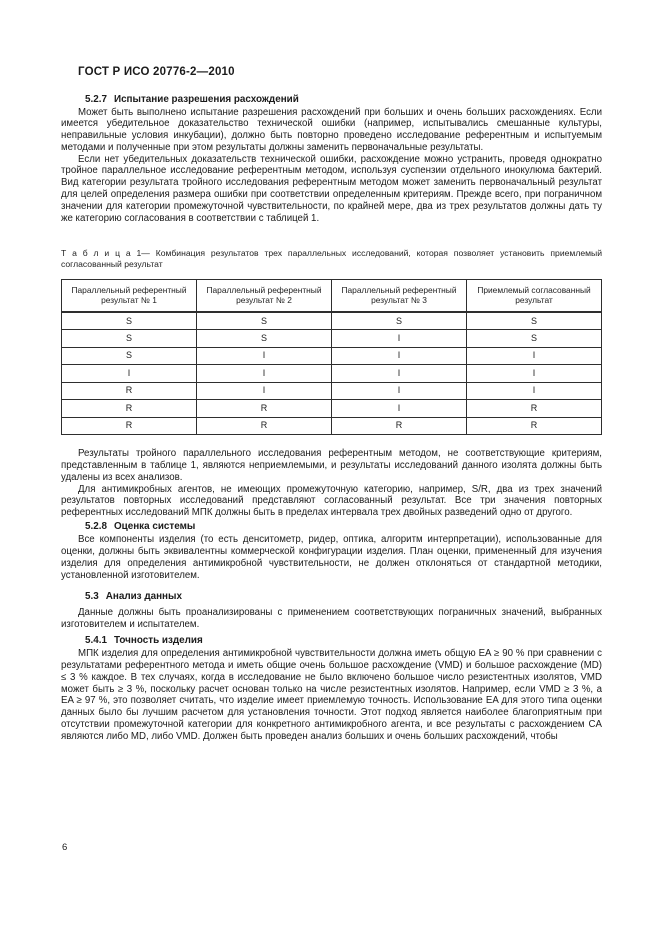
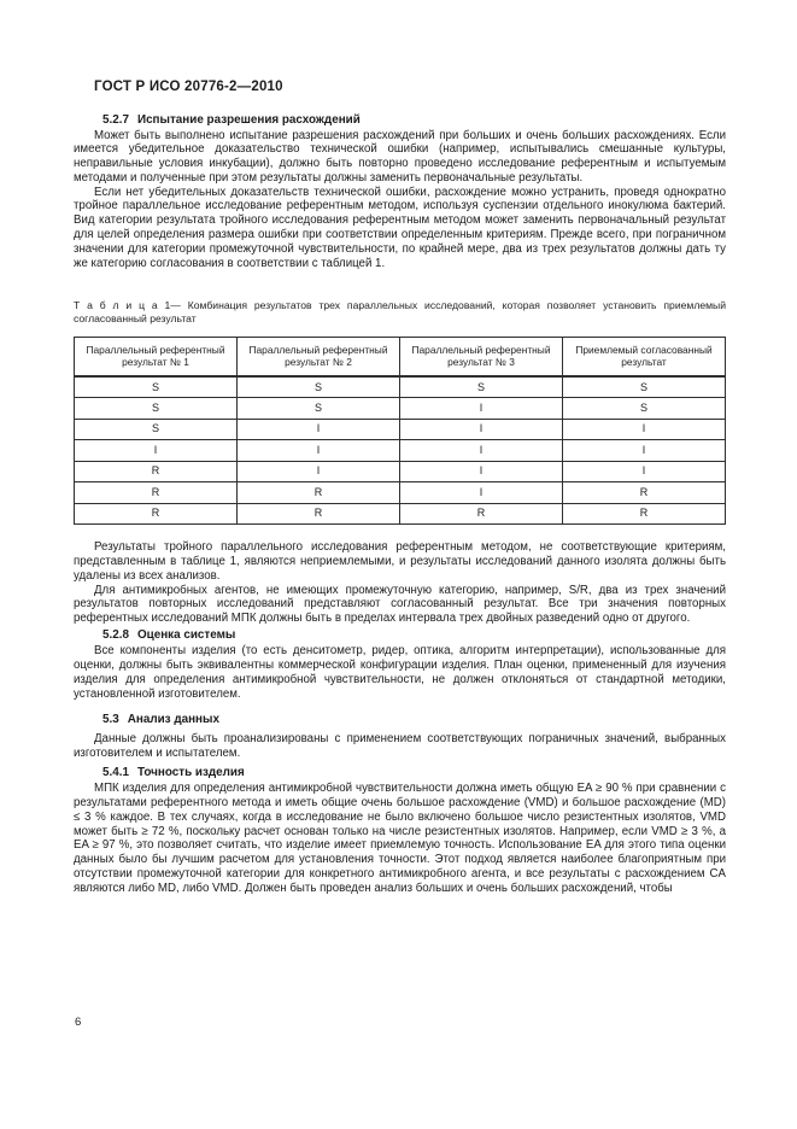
  ГОСТ Р ИСО 20776-2—2010
  5.2.7 Испытание разрешения расхождений
  Может быть выполнено испытание разрешения расхождений при больших и очень больших расхождениях. Если имеется убедительное доказательство технической ошибки (например, испытывались смешанные культуры, неправильные условия инкубации), должно быть повторно проведено исследование референтным и испытуемым методами и полученные при этом результаты должны заменить первоначальные результаты.
  Если нет убедительных доказательств технической ошибки, расхождение можно устранить, проведя однократно тройное параллельное исследование референтным методом, используя суспензии отдельного инокулюма бактерий. Вид категории результата тройного исследования референтным методом может заменить первоначальный результат для целей определения размера ошибки при соответствии определенным критериям. Прежде всего, при пограничном значении для категории промежуточной чувствительности, по крайней мере, два из трех результатов должны дать ту же категорию согласования в соответствии с таблицей 1.
  Т а б л и ц а 1— Комбинация результатов трех параллельных исследований, которая позволяет установить приемлемый согласованный результат
  Параллельный референтный результат № 1	Параллельный референтный результат № 2	Параллельный референтный результат № 3	Приемлемый согласованный результат
  S	S	S	S
  S	S	I	S
  S	I	I	I
  I	I	I	I
  R	I	I	I
  R	R	I	R
  R	R	R	R
  Результаты тройного параллельного исследования референтным методом, не соответствующие критериям, представленным в таблице 1, являются неприемлемыми, и результаты исследований данного изолята должны быть удалены из всех анализов.
  Для антимикробных агентов, не имеющих промежуточную категорию, например, S/R, два из трех значений результатов повторных исследований представляют согласованный результат. Все три значения повторных референтных исследований МПК должны быть в пределах интервала трех двойных разведений одно от другого.
  5.2.8 Оценка системы
  Все компоненты изделия (то есть денситометр, ридер, оптика, алгоритм интерпретации), использованные для оценки, должны быть эквивалентны коммерческой конфигурации изделия. План оценки, примененный для изучения изделия для определения антимикробной чувствительности, не должен отклоняться от стандартной методики, установленной изготовителем.
  5.3 Анализ данных
  Данные должны быть проанализированы с применением соответствующих пограничных значений, выбранных изготовителем и испытателем.
  5.4.1 Точность изделия
- МПК изделия для определения антимикробной чувствительности должна иметь общую EA ≥ 90 % при сравнении с результатами референтного метода и иметь общие очень большое расхождение (VMD) и большое расхождение (MD) ≤ 3 % каждое. В тех случаях, когда в исследование не было включено большое число резистентных изолятов, VMD может быть ≥ 3 %, поскольку расчет основан только на числе резистентных изолятов. Например, если VMD ≥ 3 %, а EA ≥ 97 %, это позволяет считать, что изделие имеет приемлемую точность. Использование EA для этого типа оценки данных было бы лучшим расчетом для установления точности. Этот подход является наиболее благоприятным при отсутствии промежуточной категории для конкретного антимикробного агента, и все результаты с расхождением CA являются либо MD, либо VMD. Должен быть проведен анализ больших и очень больших расхождений, чтобы
+ МПК изделия для определения антимикробной чувствительности должна иметь общую EA ≥ 90 % при сравнении с результатами референтного метода и иметь общие очень большое расхождение (VMD) и большое расхождение (MD) ≤ 3 % каждое. В тех случаях, когда в исследование не было включено большое число резистентных изолятов, VMD может быть ≥ 72 %, поскольку расчет основан только на числе резистентных изолятов. Например, если VMD ≥ 3 %, а EA ≥ 97 %, это позволяет считать, что изделие имеет приемлемую точность. Использование EA для этого типа оценки данных было бы лучшим расчетом для установления точности. Этот подход является наиболее благоприятным при отсутствии промежуточной категории для конкретного антимикробного агента, и все результаты с расхождением CA являются либо MD, либо VMD. Должен быть проведен анализ больших и очень больших расхождений, чтобы
  6
